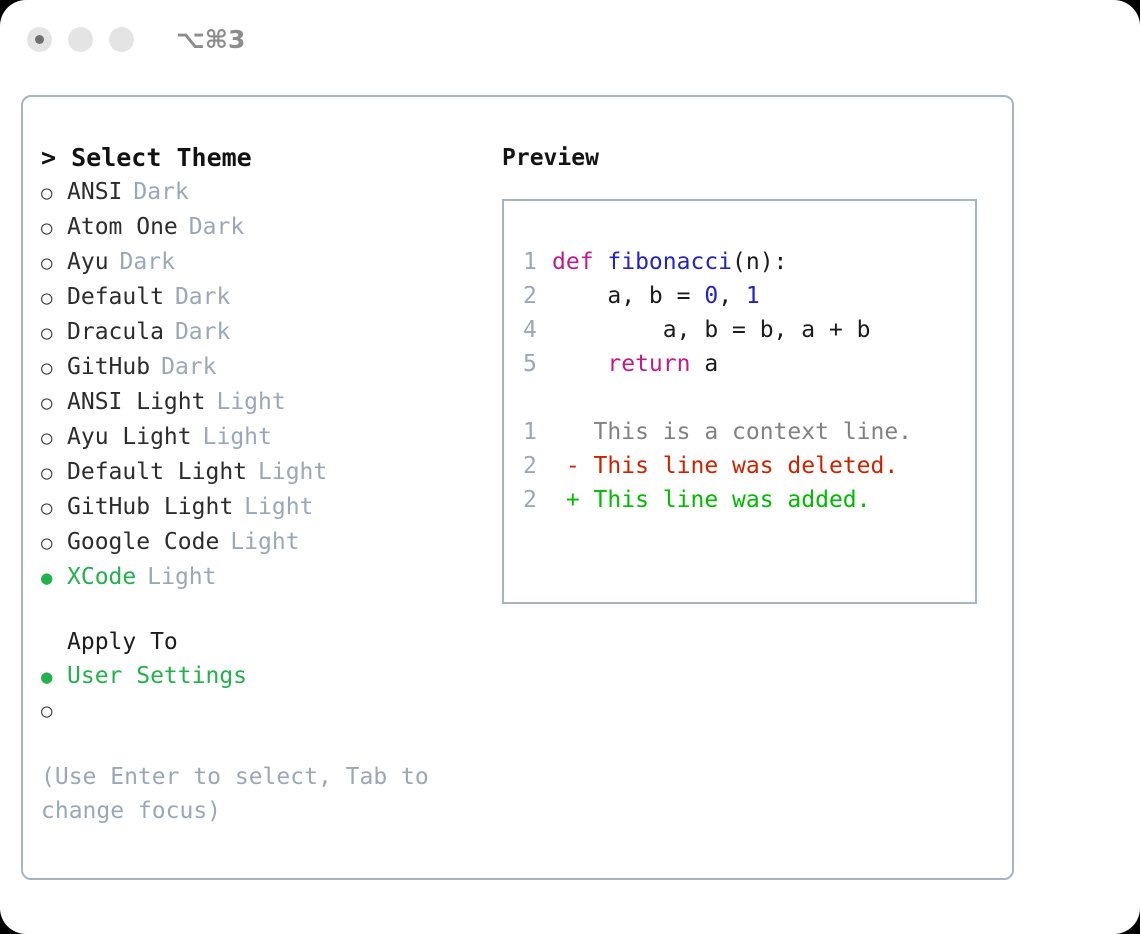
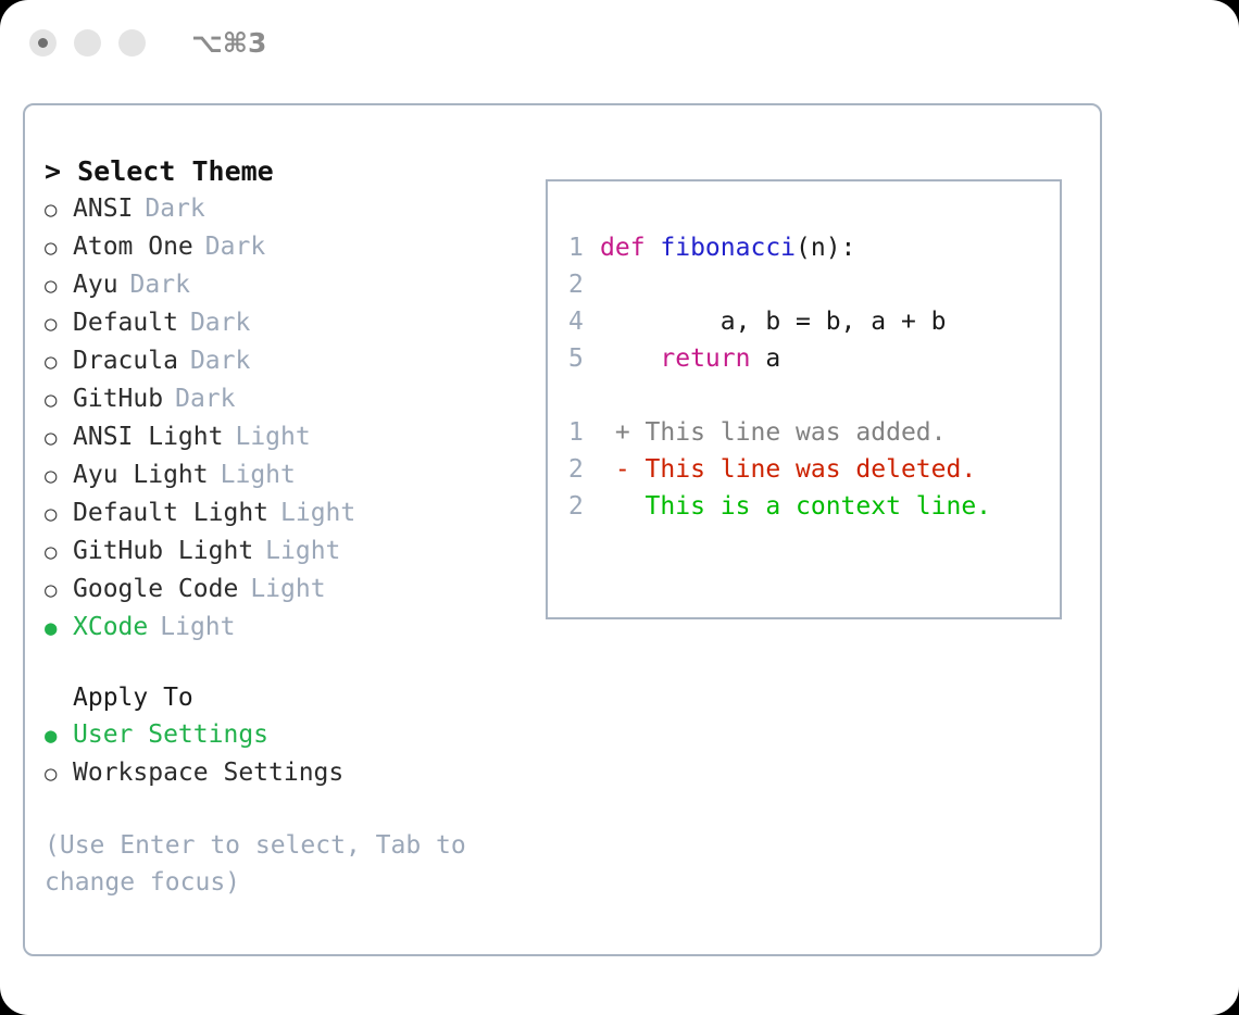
  ⌥⌘3
  > Select Theme
  ○
  ANSI
  Dark
  ○
  Atom One
  Dark
  ○
  Ayu
  Dark
  ○
  Default
  Dark
  ○
  Dracula
  Dark
  ○
  GitHub
  Dark
  ○
  ANSI Light
  Light
  ○
  Ayu Light
  Light
  ○
  Default Light
  Light
  ○
  GitHub Light
  Light
  ○
  Google Code
  Light
  ●
  XCode
  Light
  Apply To
  ●
  User Settings
  ○
+ Workspace Settings
  (Use Enter to select, Tab to change focus)
- Preview
  1
  def fibonacci(n):
  2
- a, b = 0, 1
  4
  a, b = b, a + b
  5
  return a
  1
- This is a context line.
+ + This line was added.
  2
  - This line was deleted.
  2
- + This line was added.
+ This is a context line.
